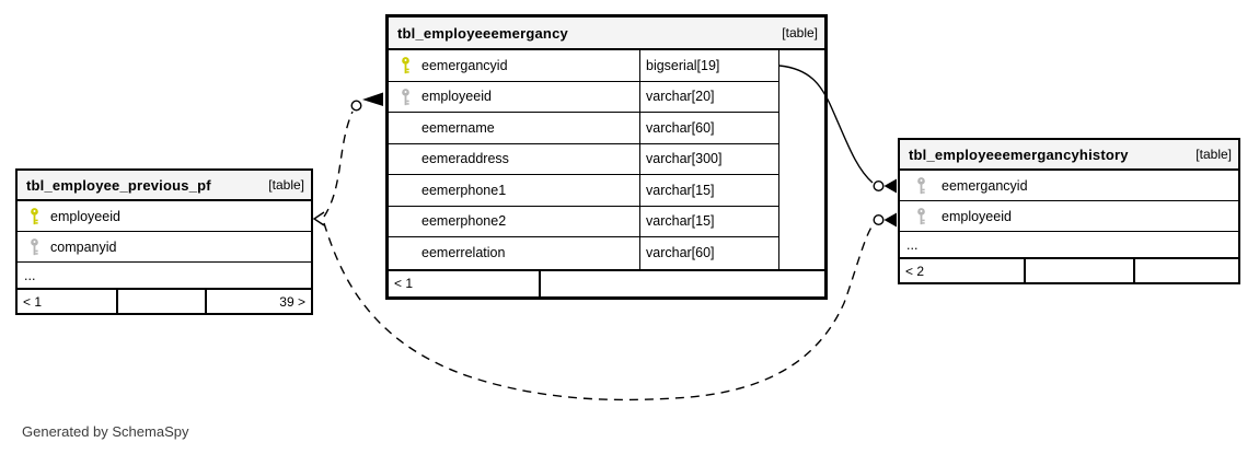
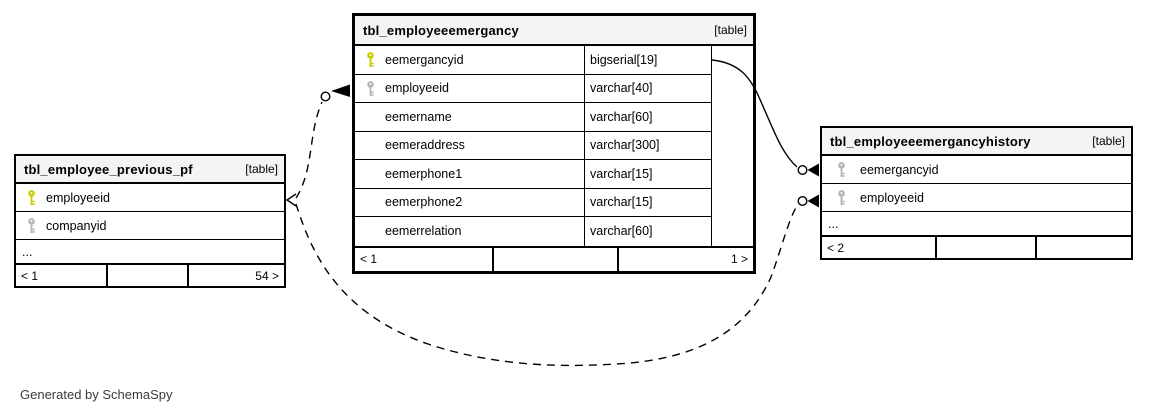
  tbl_employee_previous_pf
  [table]
  employeeid
  companyid
  ...
  < 1
- 39 >
+ 54 >
  tbl_employeeemergancy
  [table]
  eemergancyid
  bigserial[19]
  employeeid
- varchar[20]
+ varchar[40]
  eemername
  varchar[60]
  eemeraddress
  varchar[300]
  eemerphone1
  varchar[15]
  eemerphone2
  varchar[15]
  eemerrelation
  varchar[60]
  < 1
+ 1 >
  tbl_employeeemergancyhistory
  [table]
  eemergancyid
  employeeid
  ...
  < 2
  Generated by SchemaSpy
